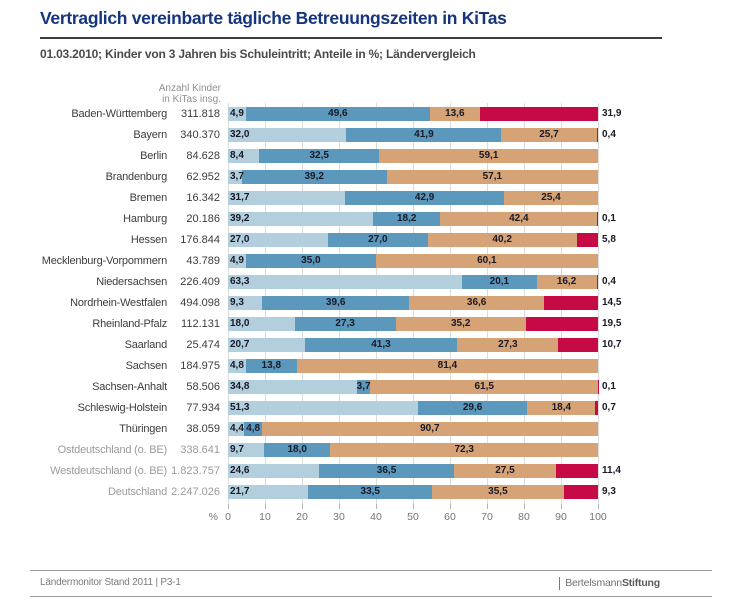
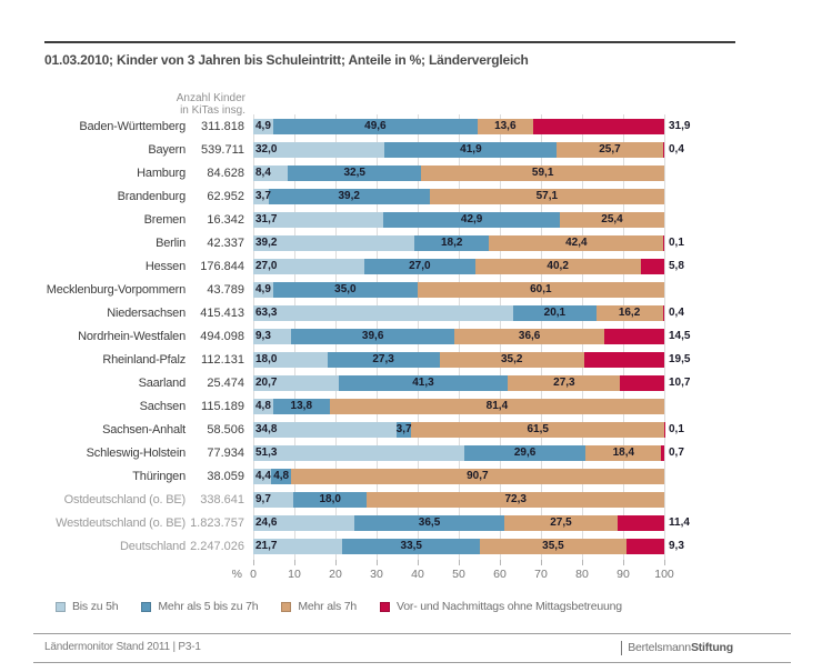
- Vertraglich vereinbarte tägliche Betreuungszeiten in KiTas
  01.03.2010; Kinder von 3 Jahren bis Schuleintritt; Anteile in %; Ländervergleich
  Anzahl Kinder
  in KiTas insg.
  0
  10
  20
  30
  40
  50
  60
  70
  80
  90
  100
  Baden-Württemberg
  311.818
  4,9
  49,6
  13,6
  31,9
  Bayern
- 340.370
+ 539.711
  32,0
  41,9
  25,7
  0,4
- Berlin
+ Hamburg
  84.628
  8,4
  32,5
  59,1
  Brandenburg
  62.952
  3,7
  39,2
  57,1
  Bremen
  16.342
  31,7
  42,9
  25,4
- Hamburg
+ Berlin
- 20.186
+ 42.337
  39,2
  18,2
  42,4
  0,1
  Hessen
  176.844
  27,0
  27,0
  40,2
  5,8
  Mecklenburg-Vorpommern
  43.789
  4,9
  35,0
  60,1
  Niedersachsen
- 226.409
+ 415.413
  63,3
  20,1
  16,2
  0,4
  Nordrhein-Westfalen
  494.098
  9,3
  39,6
  36,6
  14,5
  Rheinland-Pfalz
  112.131
  18,0
  27,3
  35,2
  19,5
  Saarland
  25.474
  20,7
  41,3
  27,3
  10,7
  Sachsen
- 184.975
+ 115.189
  4,8
  13,8
  81,4
  Sachsen-Anhalt
  58.506
  34,8
  3,7
  61,5
  0,1
  Schleswig-Holstein
  77.934
  51,3
  29,6
  18,4
  0,7
  Thüringen
  38.059
  4,4
  4,8
  90,7
  Ostdeutschland (o. BE)
  338.641
  9,7
  18,0
  72,3
  Westdeutschland (o. BE)
  1.823.757
  24,6
  36,5
  27,5
  11,4
  Deutschland
  2.247.026
  21,7
  33,5
  35,5
  9,3
  %
+ Bis zu 5h
+ Mehr als 5 bis zu 7h
+ Mehr als 7h
+ Vor- und Nachmittags ohne Mittagsbetreuung
  Ländermonitor Stand 2011 | P3-1
  Bertelsmann
  Stiftung
